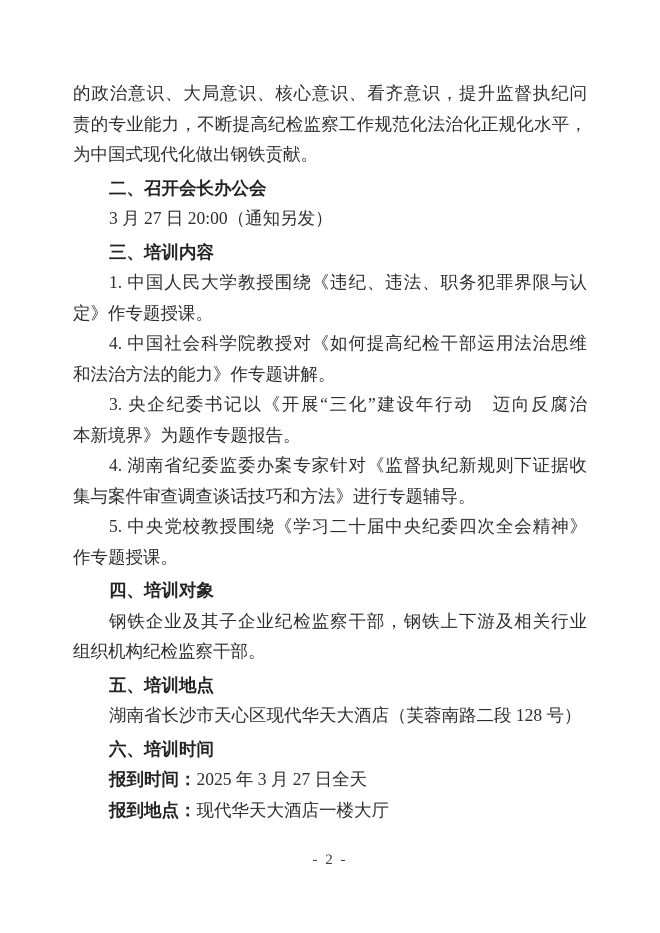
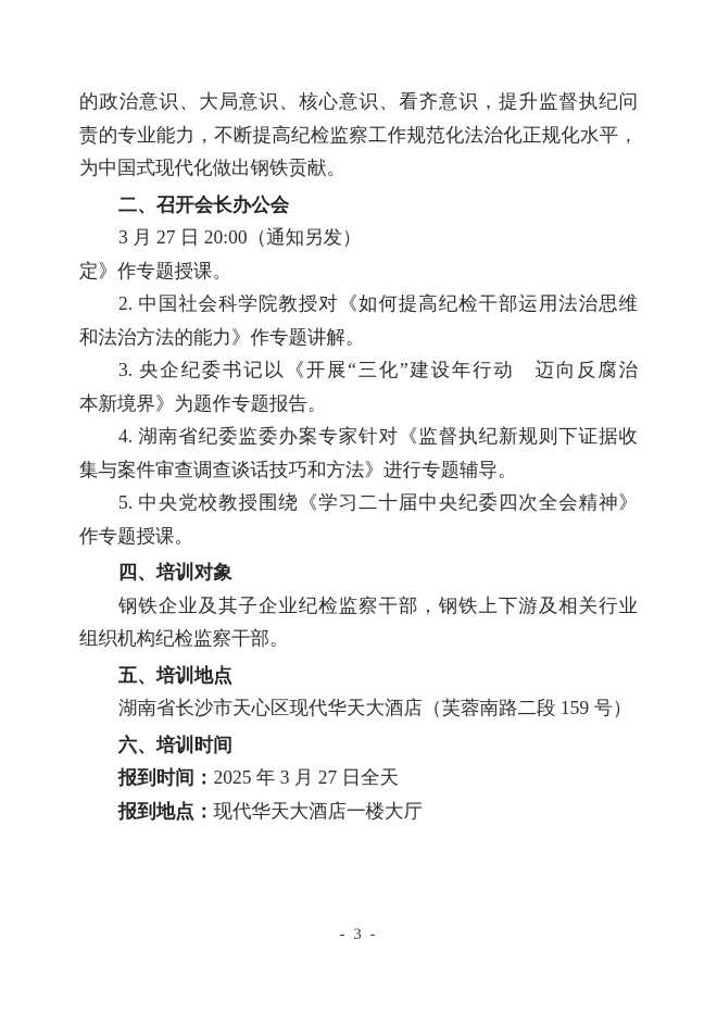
  的政治意识、大局意识、核心意识、看齐意识，提升监督执纪问
  责的专业能力，不断提高纪检监察工作规范化法治化正规化水平，
  为中国式现代化做出钢铁贡献。
  二、召开会长办公会
  3 月 27 日 20:00（通知另发）
- 三、培训内容
- 1. 中国人民大学教授围绕《违纪、违法、职务犯罪界限与认
  定》作专题授课。
- 4. 中国社会科学院教授对《如何提高纪检干部运用法治思维
+ 2. 中国社会科学院教授对《如何提高纪检干部运用法治思维
  和法治方法的能力》作专题讲解。
  3. 央企纪委书记以《开展“三化”建设年行动 迈向反腐治
  本新境界》为题作专题报告。
  4. 湖南省纪委监委办案专家针对《监督执纪新规则下证据收
  集与案件审查调查谈话技巧和方法》进行专题辅导。
  5. 中央党校教授围绕《学习二十届中央纪委四次全会精神》
  作专题授课。
  四、培训对象
  钢铁企业及其子企业纪检监察干部，钢铁上下游及相关行业
  组织机构纪检监察干部。
  五、培训地点
- 湖南省长沙市天心区现代华天大酒店（芙蓉南路二段 128 号）
+ 湖南省长沙市天心区现代华天大酒店（芙蓉南路二段 159 号）
  六、培训时间
  报到时间：2025 年 3 月 27 日全天
  报到地点：现代华天大酒店一楼大厅
- - 2 -
+ - 3 -
